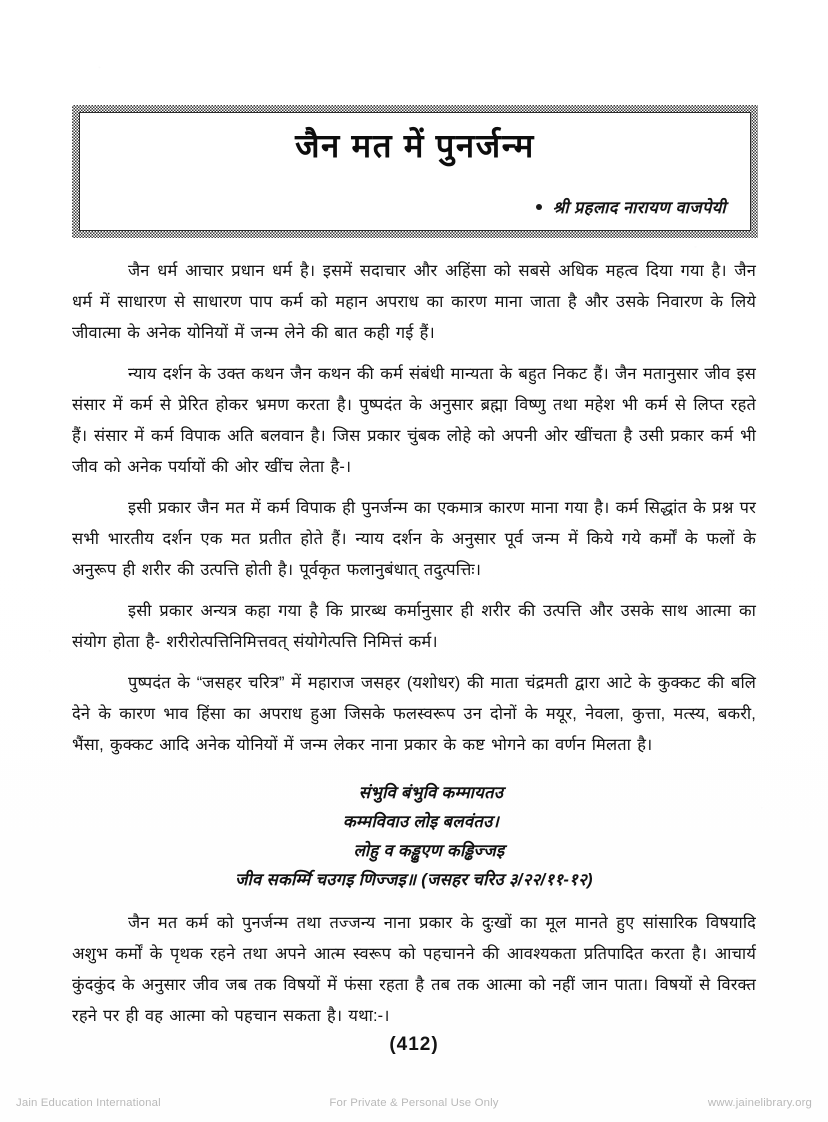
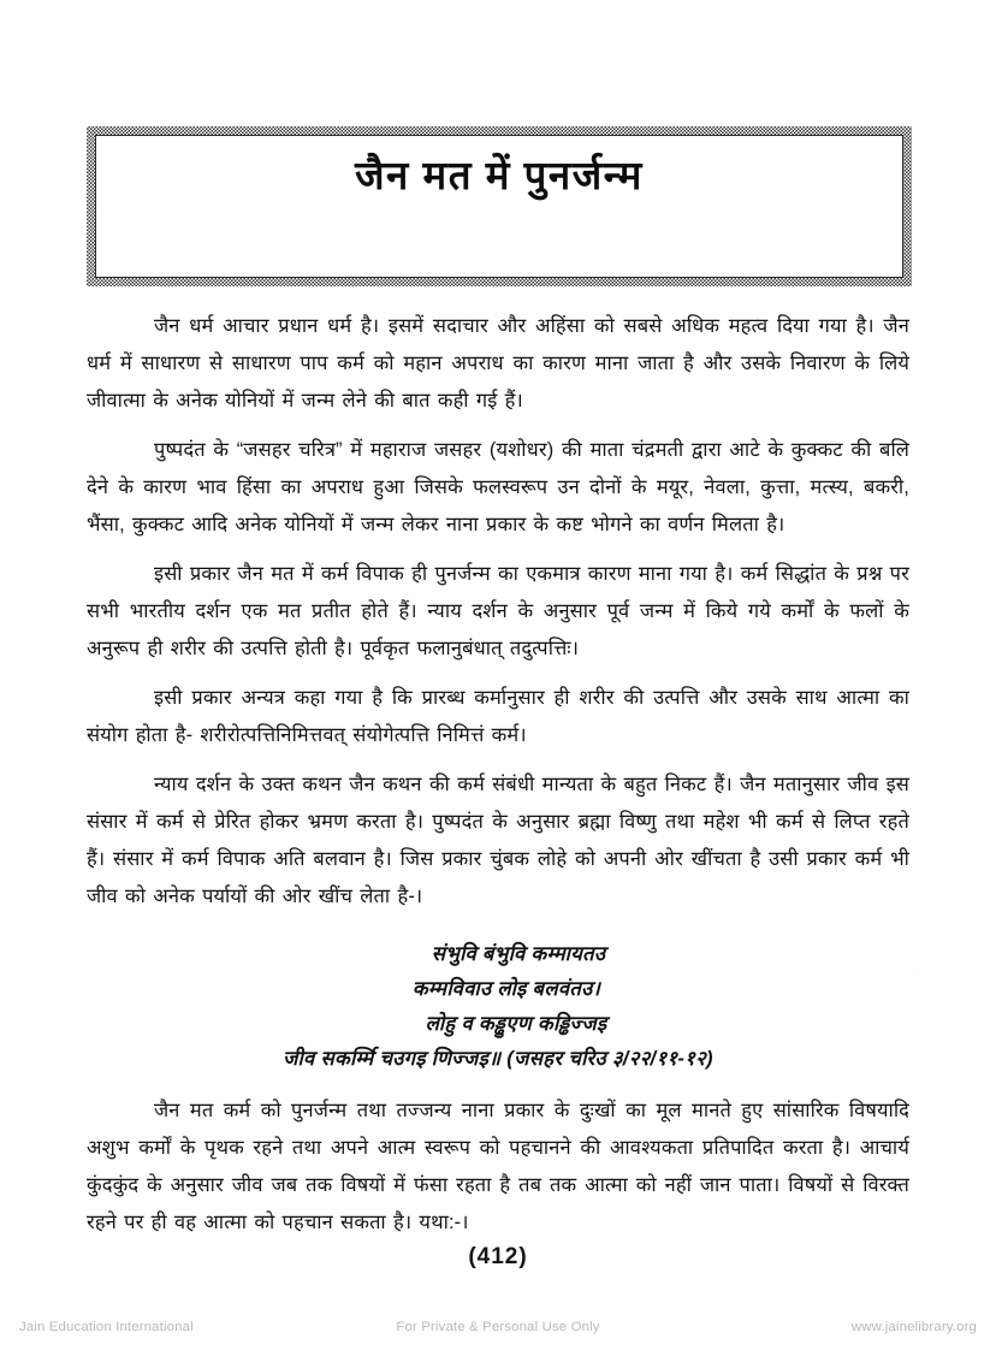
  जैन मत में पुनर्जन्म
- श्री प्रहलाद नारायण वाजपेयी
  जैन धर्म आचार प्रधान धर्म है। इसमें सदाचार और अहिंसा को सबसे अधिक महत्व दिया गया है। जैन धर्म में साधारण से साधारण पाप कर्म को महान अपराध का कारण माना जाता है और उसके निवारण के लिये जीवात्मा के अनेक योनियों में जन्म लेने की बात कही गई हैं।
- न्याय दर्शन के उक्त कथन जैन कथन की कर्म संबंधी मान्यता के बहुत निकट हैं। जैन मतानुसार जीव इस संसार में कर्म से प्रेरित होकर भ्रमण करता है। पुष्पदंत के अनुसार ब्रह्मा विष्णु तथा महेश भी कर्म से लिप्त रहते हैं। संसार में कर्म विपाक अति बलवान है। जिस प्रकार चुंबक लोहे को अपनी ओर खींचता है उसी प्रकार कर्म भी जीव को अनेक पर्यायों की ओर खींच लेता है-।
+ पुष्पदंत के “जसहर चरित्र” में महाराज जसहर (यशोधर) की माता चंद्रमती द्वारा आटे के कुक्कट की बलि देने के कारण भाव हिंसा का अपराध हुआ जिसके फलस्वरूप उन दोनों के मयूर, नेवला, कुत्ता, मत्स्य, बकरी, भैंसा, कुक्कट आदि अनेक योनियों में जन्म लेकर नाना प्रकार के कष्ट भोगने का वर्णन मिलता है।
  इसी प्रकार जैन मत में कर्म विपाक ही पुनर्जन्म का एकमात्र कारण माना गया है। कर्म सिद्धांत के प्रश्न पर सभी भारतीय दर्शन एक मत प्रतीत होते हैं। न्याय दर्शन के अनुसार पूर्व जन्म में किये गये कर्मों के फलों के अनुरूप ही शरीर की उत्पत्ति होती है। पूर्वकृत फलानुबंधात् तदुत्पत्तिः।
  इसी प्रकार अन्यत्र कहा गया है कि प्रारब्ध कर्मानुसार ही शरीर की उत्पत्ति और उसके साथ आत्मा का संयोग होता है- शरीरोत्पत्तिनिमित्तवत् संयोगेत्पत्ति निमित्तं कर्म।
- पुष्पदंत के “जसहर चरित्र” में महाराज जसहर (यशोधर) की माता चंद्रमती द्वारा आटे के कुक्कट की बलि देने के कारण भाव हिंसा का अपराध हुआ जिसके फलस्वरूप उन दोनों के मयूर, नेवला, कुत्ता, मत्स्य, बकरी, भैंसा, कुक्कट आदि अनेक योनियों में जन्म लेकर नाना प्रकार के कष्ट भोगने का वर्णन मिलता है।
+ न्याय दर्शन के उक्त कथन जैन कथन की कर्म संबंधी मान्यता के बहुत निकट हैं। जैन मतानुसार जीव इस संसार में कर्म से प्रेरित होकर भ्रमण करता है। पुष्पदंत के अनुसार ब्रह्मा विष्णु तथा महेश भी कर्म से लिप्त रहते हैं। संसार में कर्म विपाक अति बलवान है। जिस प्रकार चुंबक लोहे को अपनी ओर खींचता है उसी प्रकार कर्म भी जीव को अनेक पर्यायों की ओर खींच लेता है-।
  संभुवि बंभुवि कम्मायतउ
  कम्मविवाउ लोइ बलवंतउ।
  लोहु व कड्ढुएण कड्ढिज्जइ
  जीव सकर्म्मि चउगइ णिज्जइ॥ (जसहर चरिउ ३/२२/११-१२)
  जैन मत कर्म को पुनर्जन्म तथा तज्जन्य नाना प्रकार के दुःखों का मूल मानते हुए सांसारिक विषयादि अशुभ कर्मों के पृथक रहने तथा अपने आत्म स्वरूप को पहचानने की आवश्यकता प्रतिपादित करता है। आचार्य कुंदकुंद के अनुसार जीव जब तक विषयों में फंसा रहता है तब तक आत्मा को नहीं जान पाता। विषयों से विरक्त रहने पर ही वह आत्मा को पहचान सकता है। यथा:-।
  (412)
  Jain Education International
  For Private & Personal Use Only
  www.jainelibrary.org
